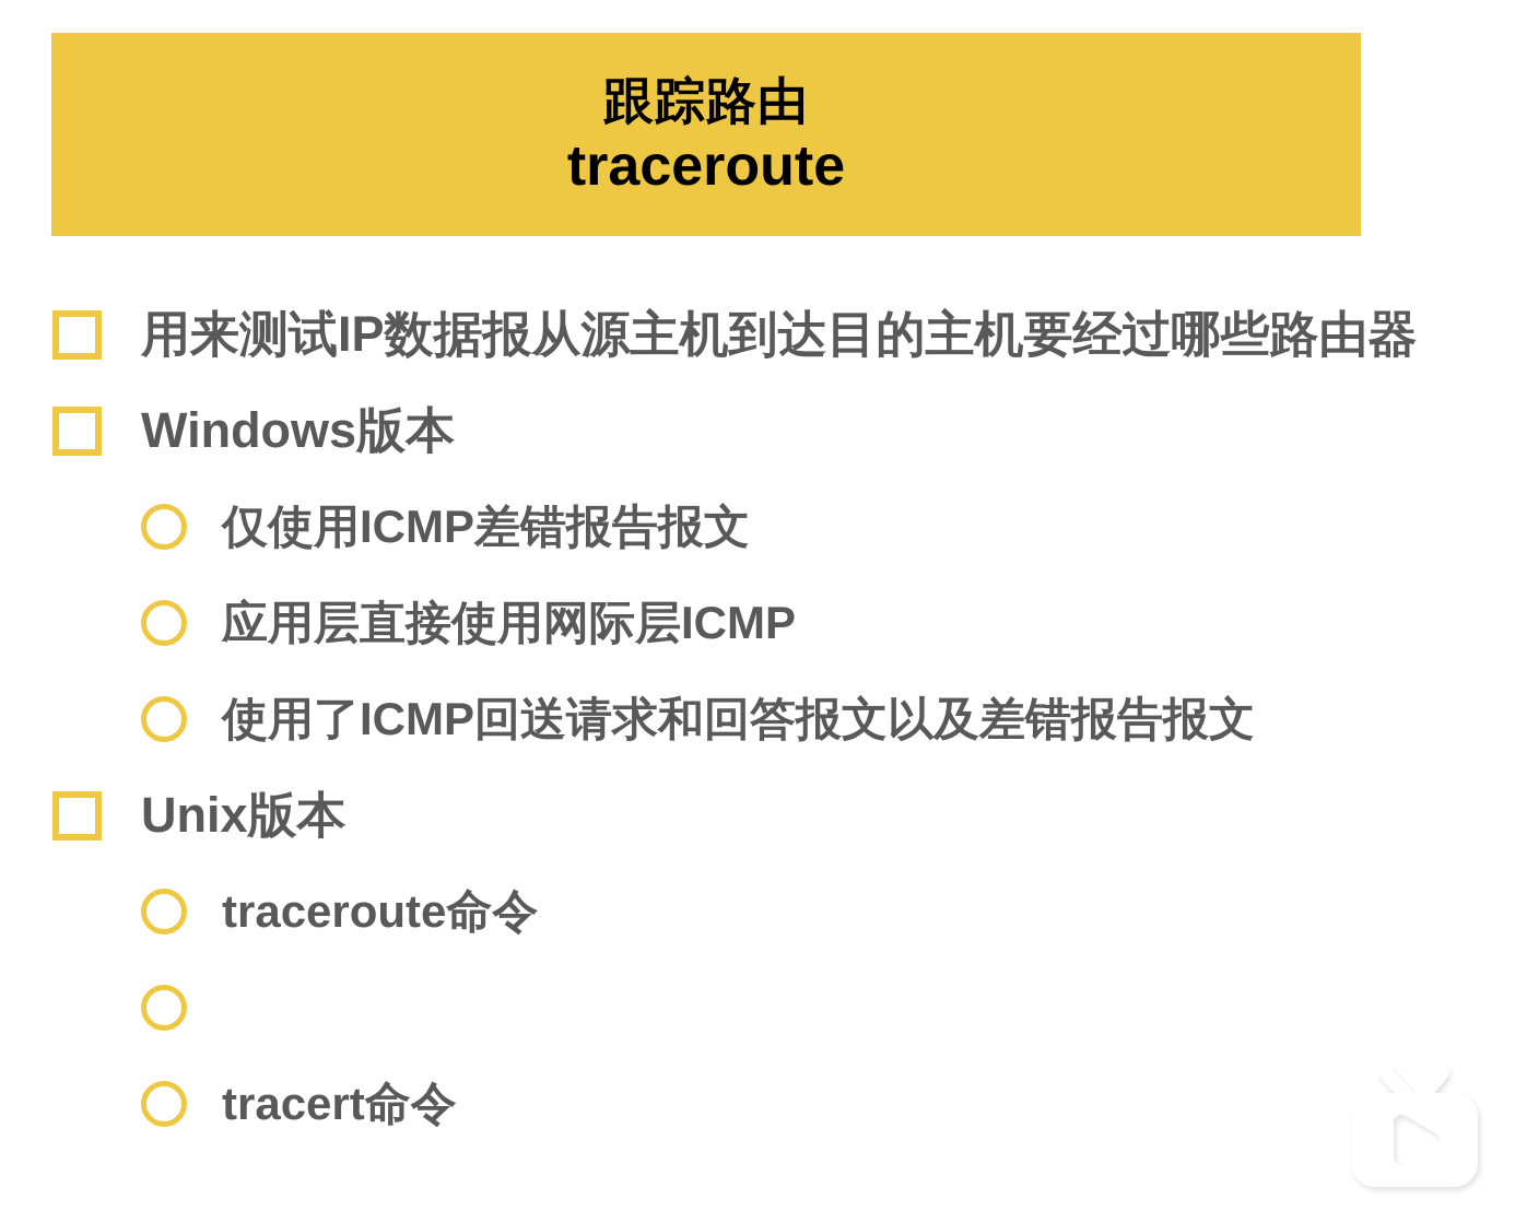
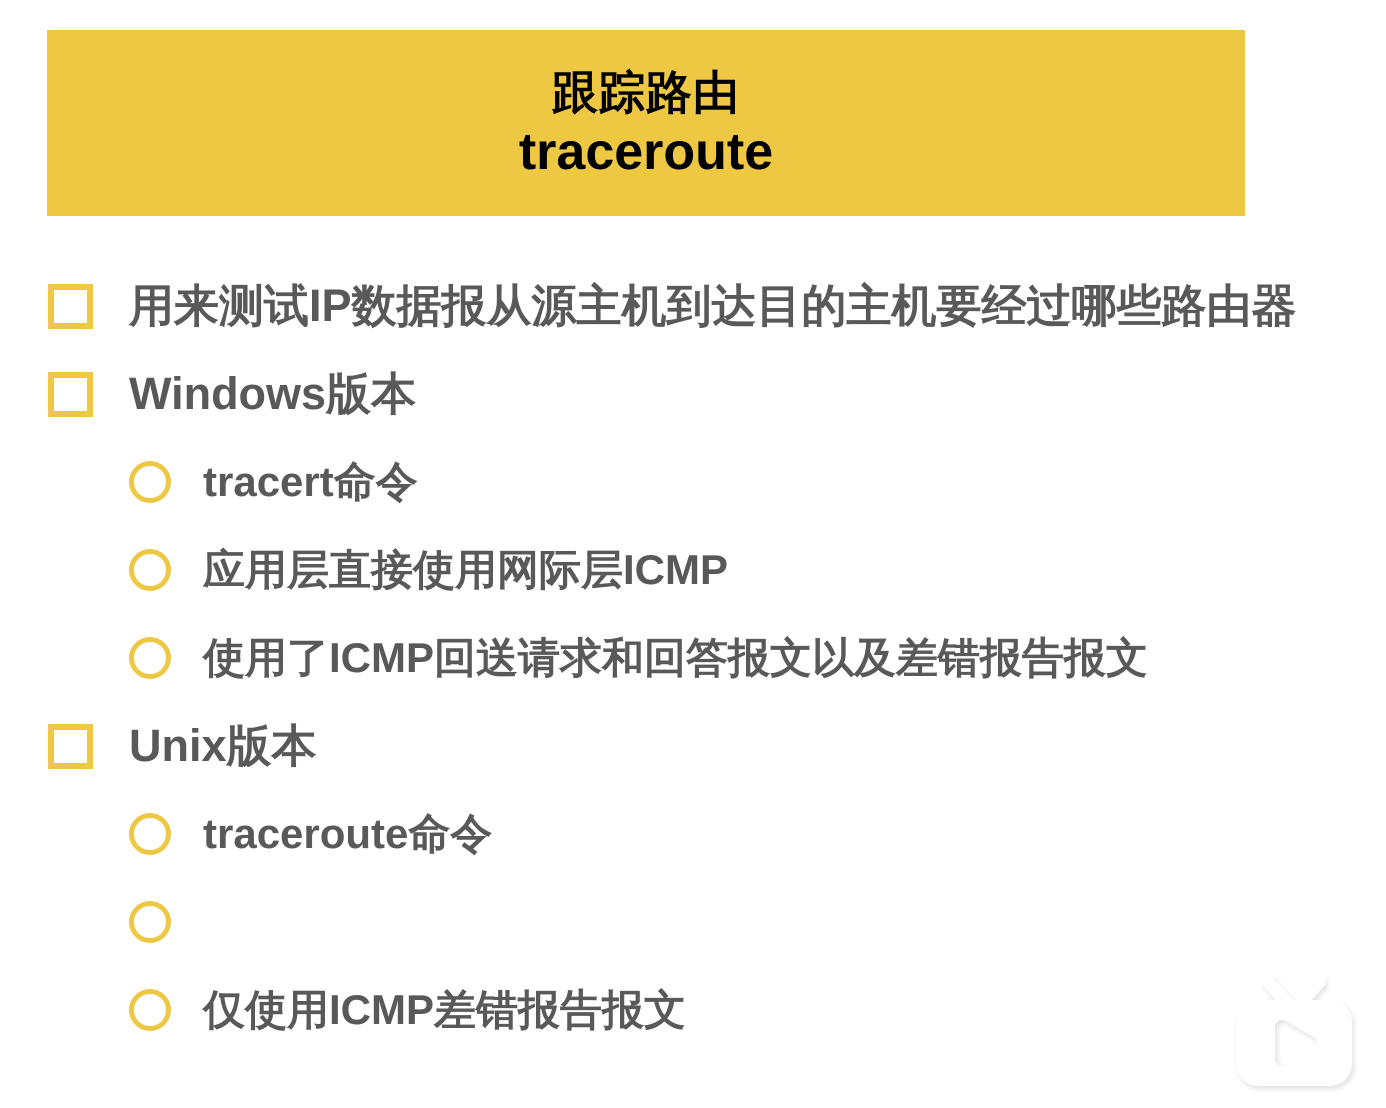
  跟踪路由
  traceroute
  用来测试IP数据报从源主机到达目的主机要经过哪些路由器
  Windows版本
- 仅使用ICMP差错报告报文
+ tracert命令
  应用层直接使用网际层ICMP
  使用了ICMP回送请求和回答报文以及差错报告报文
  Unix版本
  traceroute命令
- tracert命令
+ 仅使用ICMP差错报告报文
